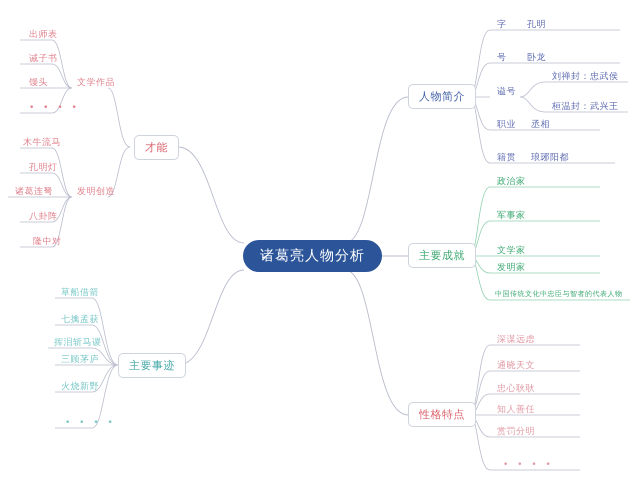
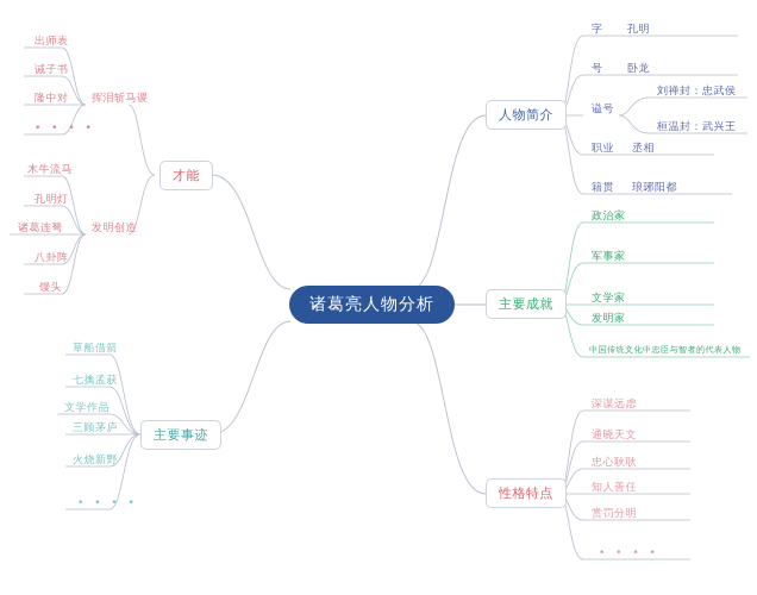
  诸葛亮人物分析
  人物简介
  字
  孔明
  号
  卧龙
  谥号
  刘禅封：忠武侯
  桓温封：武兴王
  职业
  丞相
  籍贯
  琅琊阳都
  主要成就
  政治家
  军事家
  文学家
  发明家
  中国传统文化中忠臣与智者的代表人物
  性格特点
  深谋远虑
  通晓天文
  忠心耿耿
  知人善任
  赏罚分明
  • • • •
  才能
- 文学作品
+ 挥泪斩马谡
  出师表
  诫子书
- 馒头
+ 隆中对
  • • • •
  发明创造
  木牛流马
  孔明灯
  诸葛连弩
  八卦阵
- 隆中对
+ 馒头
  主要事迹
  草船借箭
  七擒孟获
- 挥泪斩马谡
+ 文学作品
  三顾茅庐
  火烧新野
  • • • •
